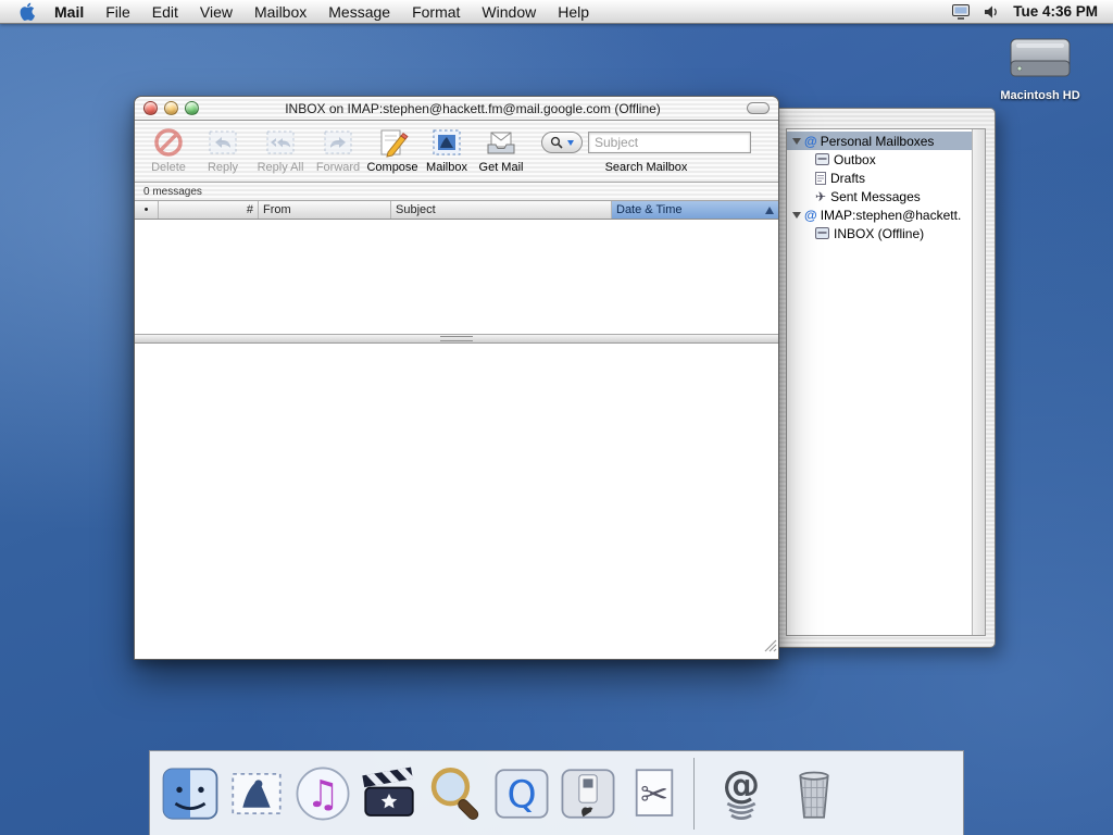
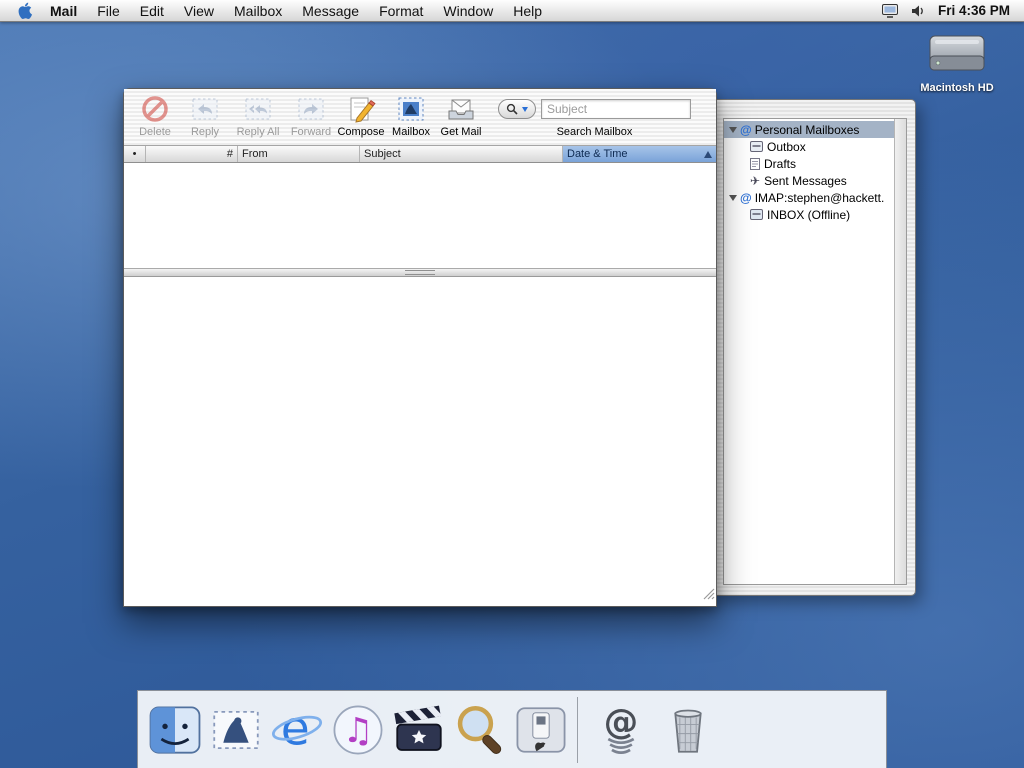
  Mail
  File
  Edit
  View
  Mailbox
  Message
  Format
  Window
  Help
- Tue 4:36 PM
+ Fri 4:36 PM
  Macintosh HD
  @
  Personal Mailboxes
  Outbox
  Drafts
  ✈
  Sent Messages
  @
  IMAP:stephen@hackett.
  INBOX (Offline)
- INBOX on IMAP:stephen@hackett.fm@mail.google.com (Offline)
  Delete
  Reply
  Reply All
  Forward
  Compose
  Mailbox
  Get Mail
  Subject
  Search Mailbox
- 0 messages
  •
  #
  From
  Subject
  Date & Time
+ e
  ♫
- Q
- ✂
  @
